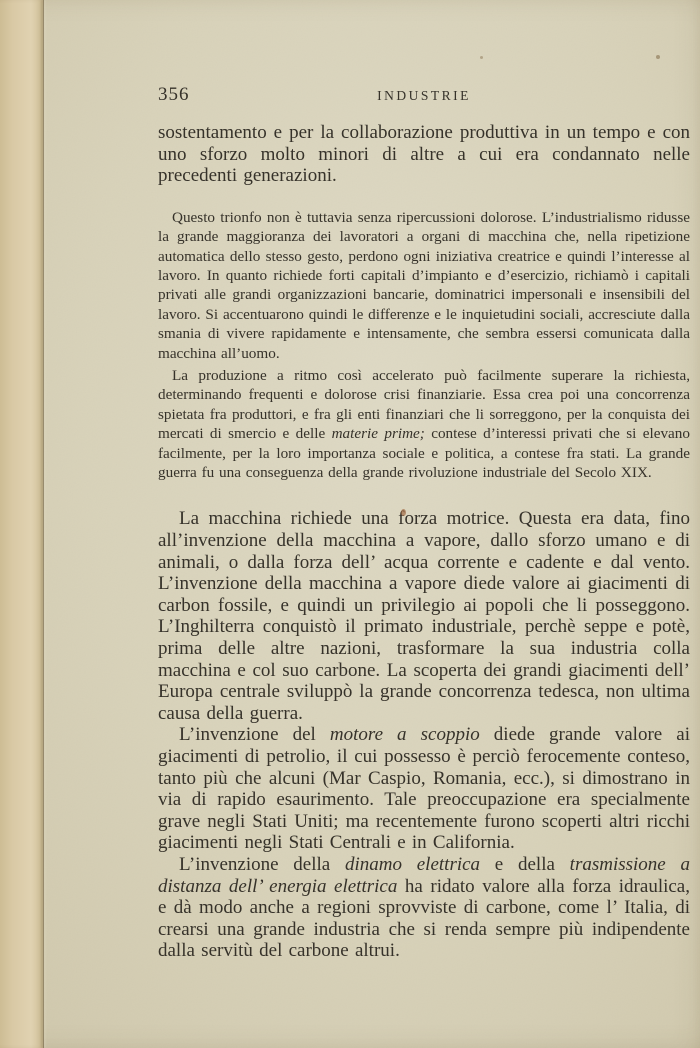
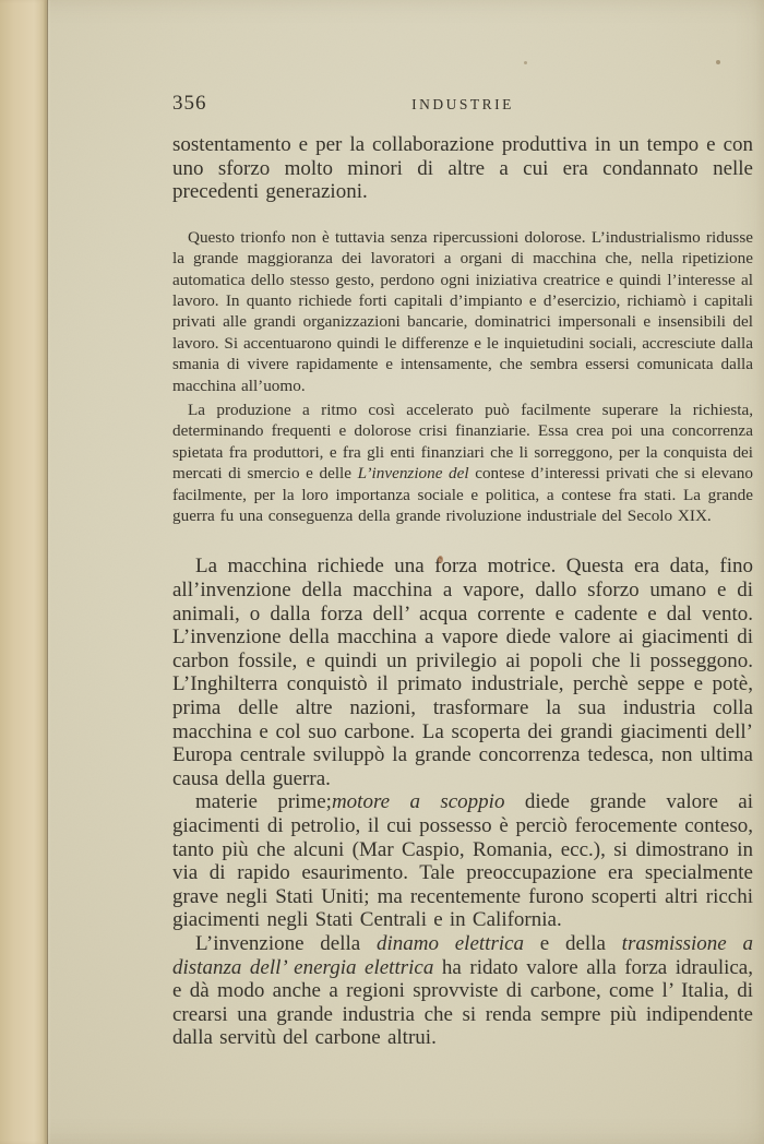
  356
  INDUSTRIE
  sostentamento e per la collaborazione produttiva in un tempo e con uno sforzo molto minori di altre a cui era condannato nelle precedenti generazioni.
  Questo trionfo non è tuttavia senza ripercussioni dolorose. L’industria­lismo ridusse la grande maggioranza dei lavoratori a organi di macchina che, nella ripetizione automatica dello stesso gesto, perdono ogni iniziativa creatrice e quindi l’interesse al lavoro. In quanto richiede forti capitali d’impianto e d’esercizio, richiamò i capitali privati alle grandi organizza­zioni bancarie, dominatrici impersonali e insensibili del lavoro. Si accen­tuarono quindi le differenze e le inquietudini sociali, accresciute dalla smania di vivere rapidamente e intensamente, che sembra essersi comu­nicata dalla macchina all’uomo.
- La produzione a ritmo così accelerato può facilmente superare la ri­chiesta, determinando frequenti e dolorose crisi finanziarie. Essa crea poi una concorrenza spietata fra produttori, e fra gli enti finanziari che li sorreggono, per la conquista dei mercati di smercio e delle materie prime; contese d’interessi privati che si elevano facilmente, per la loro impor­tanza sociale e politica, a contese fra stati. La grande guerra fu una conseguenza della grande rivoluzione industriale del Secolo XIX.
+ La produzione a ritmo così accelerato può facilmente superare la ri­chiesta, determinando frequenti e dolorose crisi finanziarie. Essa crea poi una concorrenza spietata fra produttori, e fra gli enti finanziari che li sorreggono, per la conquista dei mercati di smercio e delle L’invenzione del contese d’interessi privati che si elevano facilmente, per la loro impor­tanza sociale e politica, a contese fra stati. La grande guerra fu una conseguenza della grande rivoluzione industriale del Secolo XIX.
  La macchina richiede una forza motrice. Questa era data, fino all’invenzione della macchina a vapore, dallo sforzo umano e di animali, o dalla forza dell’ acqua corrente e cadente e dal vento. L’invenzione della macchina a vapore diede valore ai giacimenti di carbon fossile, e quindi un privilegio ai po­poli che li posseggono. L’Inghilterra conquistò il primato in­dustriale, perchè seppe e potè, prima delle altre nazioni, tra­sformare la sua industria colla macchina e col suo carbone. La scoperta dei grandi giacimenti dell’ Europa centrale sviluppò la grande concorrenza tedesca, non ultima causa della guerra.
- L’invenzione del motore a scoppio diede grande valore ai giacimenti di petrolio, il cui possesso è perciò ferocemente conteso, tanto più che alcuni (Mar Caspio, Romania, ecc.), si dimostrano in via di rapido esaurimento. Tale preoccupazione era specialmente grave negli Stati Uniti; ma recentemente furono scoperti altri ricchi giacimenti negli Stati Centrali e in California.
+ materie prime;motore a scoppio diede grande valore ai giacimenti di petrolio, il cui possesso è perciò ferocemente conteso, tanto più che alcuni (Mar Caspio, Romania, ecc.), si dimostrano in via di rapido esaurimento. Tale preoccupazione era specialmente grave negli Stati Uniti; ma recentemente furono scoperti altri ricchi giacimenti negli Stati Centrali e in California.
  L’invenzione della dinamo elettrica e della trasmissione a distanza dell’ energia elettrica ha ridato valore alla forza idraulica, e dà modo anche a regioni sprovviste di carbone, come l’ Italia, di crearsi una grande industria che si renda sempre più indipendente dalla servitù del carbone altrui.
